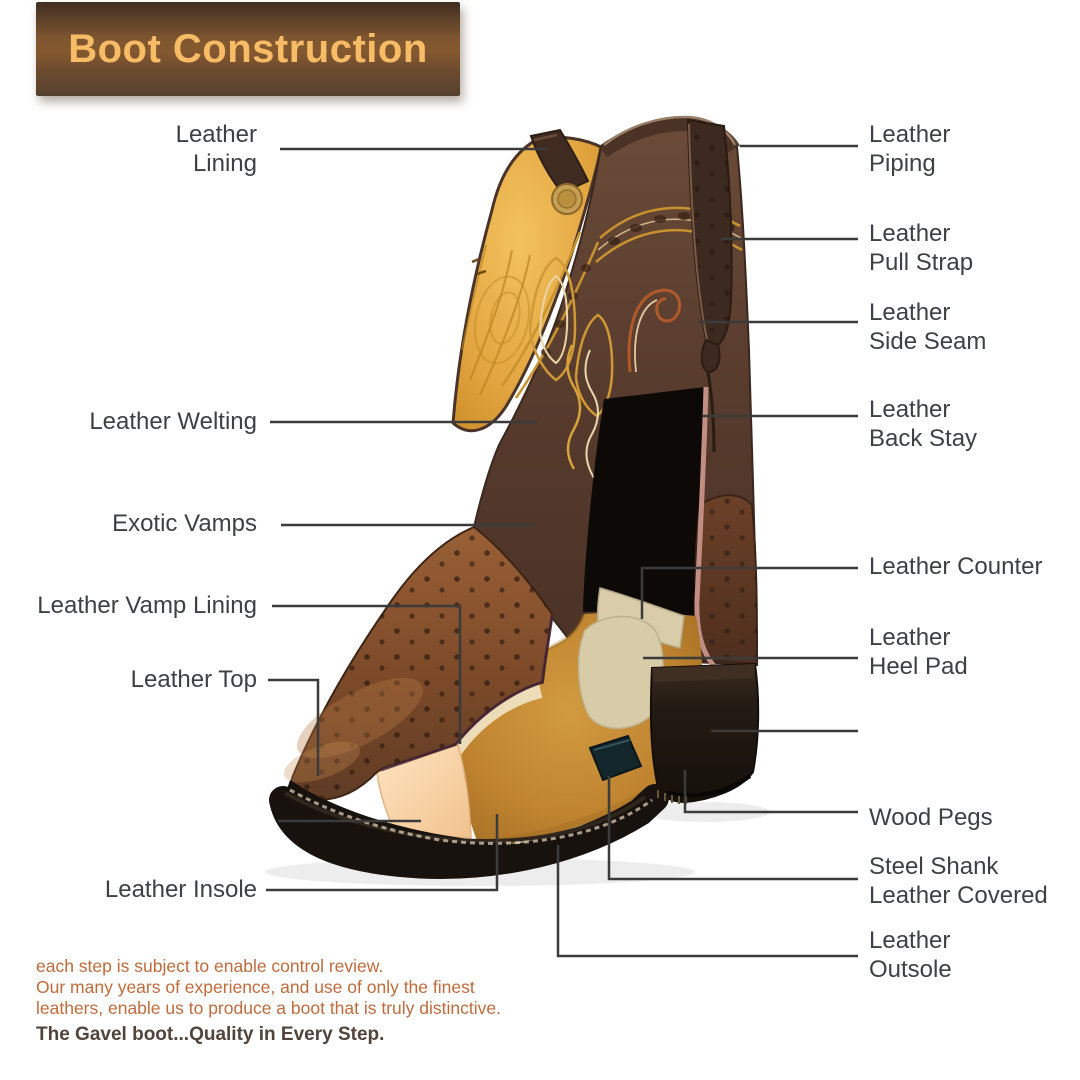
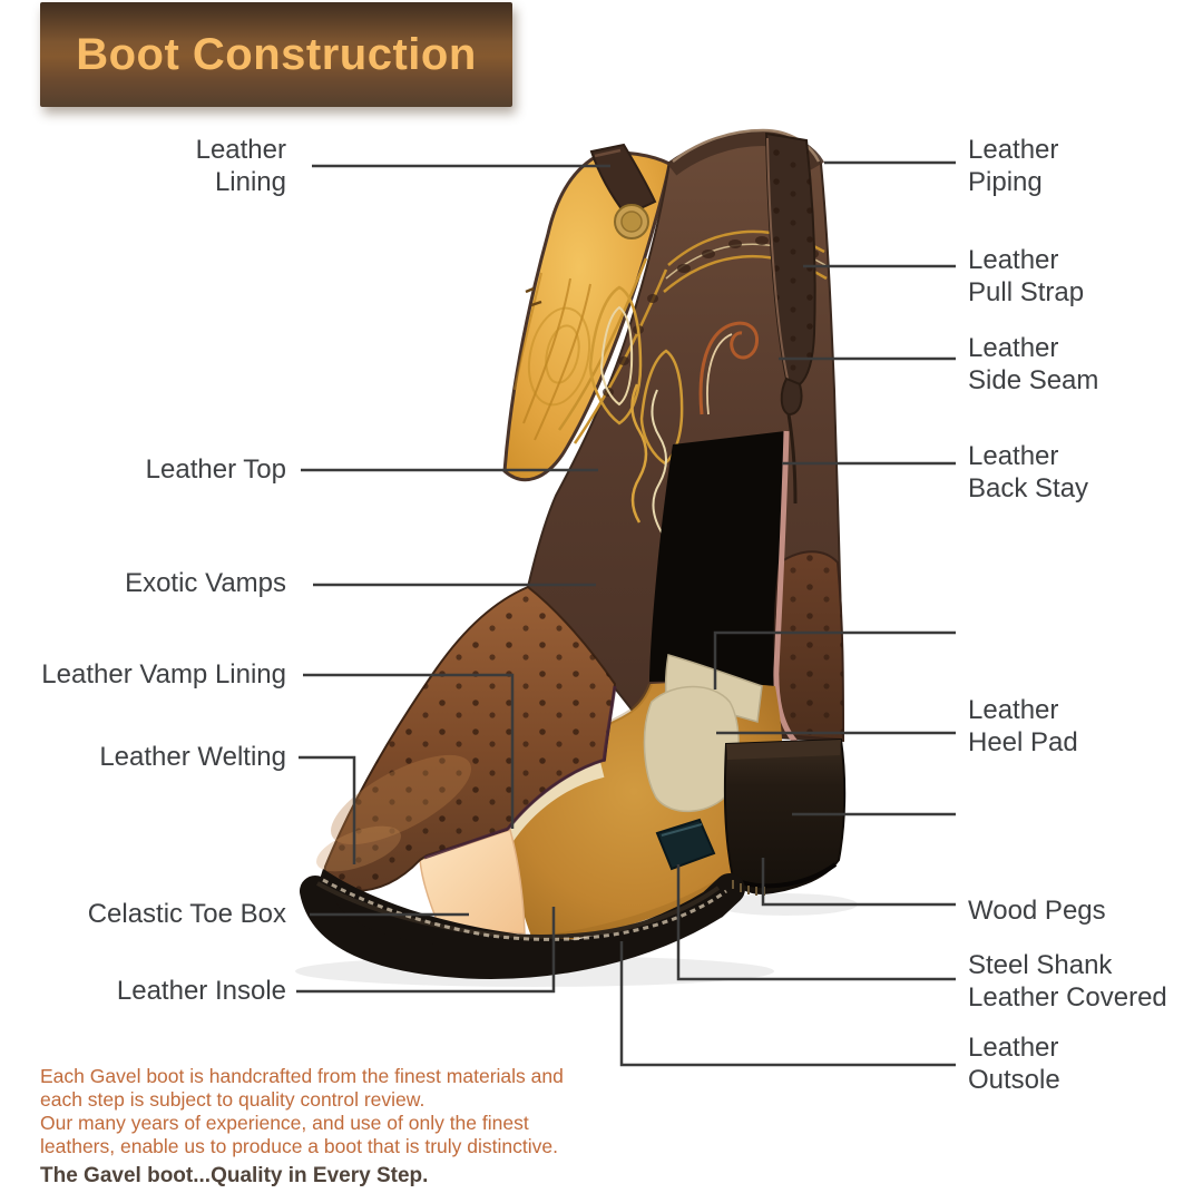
  Boot Construction
  Leather
  Lining
- Leather Welting
+ Leather Top
  Exotic Vamps
  Leather Vamp Lining
- Leather Top
+ Leather Welting
+ Celastic Toe Box
  Leather Insole
  Leather
  Piping
  Leather
  Pull Strap
  Leather
  Side Seam
  Leather
  Back Stay
- Leather Counter
  Leather
  Heel Pad
  Wood Pegs
  Steel Shank
  Leather Covered
  Leather
  Outsole
+ Each Gavel boot is handcrafted from the finest materials and
- each step is subject to enable control review.
+ each step is subject to quality control review.
  Our many years of experience, and use of only the finest
  leathers, enable us to produce a boot that is truly distinctive.
  The Gavel boot...Quality in Every Step.
